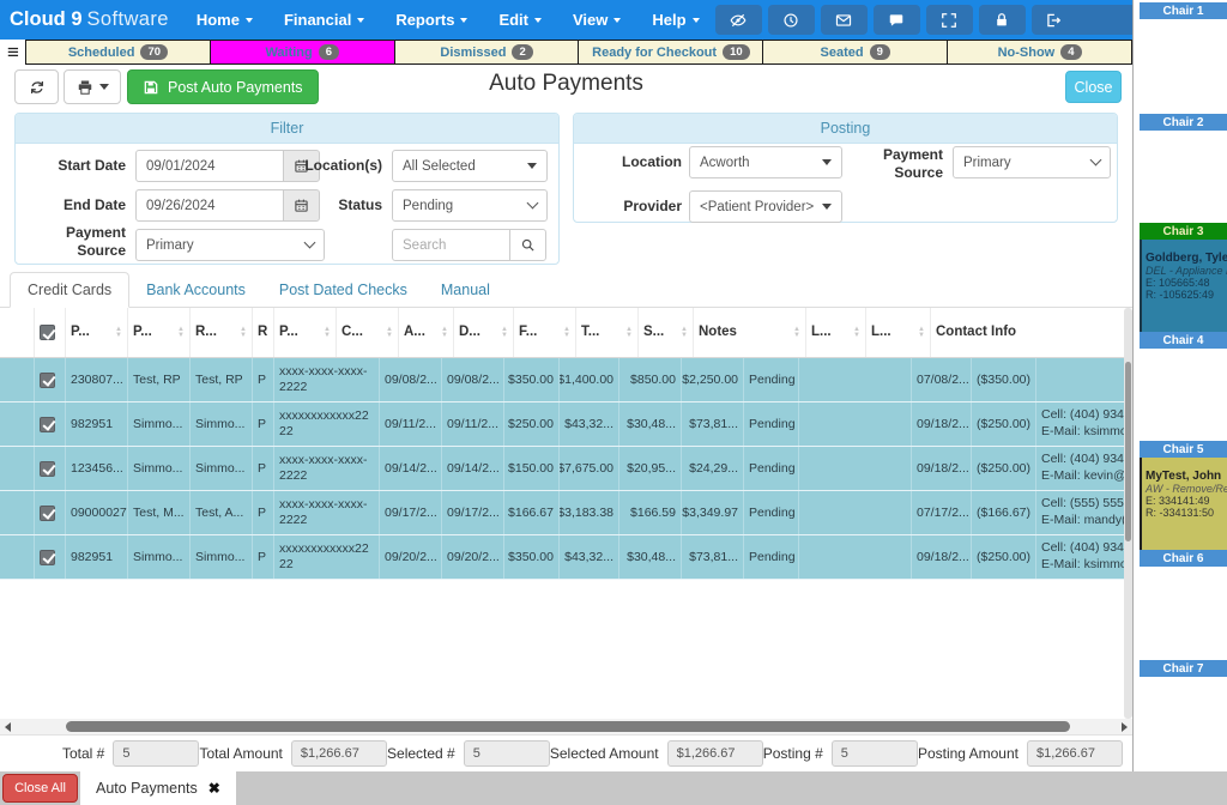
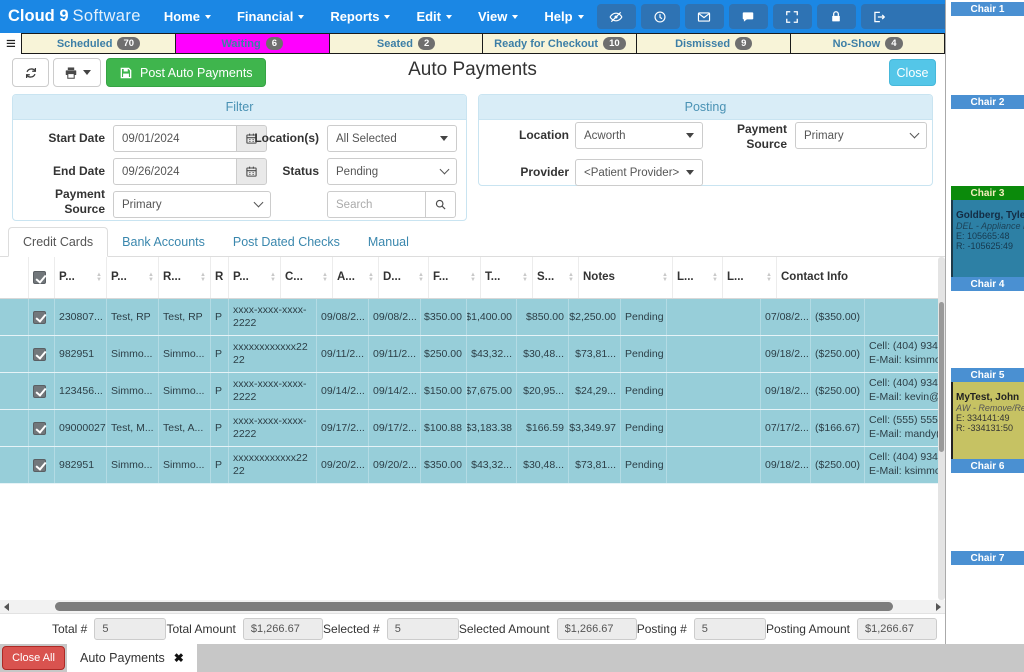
  Cloud 9 Software
  Home
  Financial
  Reports
  Edit
  View
  Help
  Scheduled
  70
  Waiting
  6
- Dismissed
+ Seated
  2
  Ready for Checkout
  10
- Seated
+ Dismissed
  9
  No-Show
  4
  Post Auto Payments
  Auto Payments
  Close
  Filter
  Start Date
  09/01/2024
  End Date
  09/26/2024
  Payment Source
  Primary
  Location(s)
  All Selected
  Status
  Pending
  Search
  Posting
  Location
  Acworth
  Provider
  <Patient Provider>
  Payment Source
  Primary
  Credit Cards
  Bank Accounts
  Post Dated Checks
  Manual
  P...
  P...
  R...
  R
  P...
  C...
  A...
  D...
  F...
  T...
  S...
  Notes
  L...
  L...
  Contact Info
  230807...
  Test, RP
  Test, RP
  P
  xxxx-xxxx-xxxx-2222
  09/08/2...
  09/08/2...
  $350.00
  $1,400.00
  $850.00
  $2,250.00
  Pending
  07/08/2...
  ($350.00)
  982951
  Simmo...
  Simmo...
  P
  xxxxxxxxxxxx2222
  09/11/2...
  09/11/2...
  $250.00
  $43,32...
  $30,48...
  $73,81...
  Pending
  09/18/2...
  ($250.00)
  Cell: (404) 934
  E-Mail: ksimm
  123456...
  Simmo...
  Simmo...
  P
  xxxx-xxxx-xxxx-2222
  09/14/2...
  09/14/2...
  $150.00
  $7,675.00
  $20,95...
  $24,29...
  Pending
  09/18/2...
  ($250.00)
  Cell: (404) 934
  E-Mail: kevin@
  09000027
  Test, M...
  Test, A...
  P
  xxxx-xxxx-xxxx-2222
  09/17/2...
  09/17/2...
- $166.67
+ $100.88
  $3,183.38
  $166.59
  $3,349.97
  Pending
  07/17/2...
  ($166.67)
  Cell: (555) 555
  E-Mail: mandy
  982951
  Simmo...
  Simmo...
  P
  xxxxxxxxxxxx2222
  09/20/2...
  09/20/2...
  $350.00
  $43,32...
  $30,48...
  $73,81...
  Pending
  09/18/2...
  ($250.00)
  Cell: (404) 934
  E-Mail: ksimm
  Total #
  5
  Total Amount
  $1,266.67
  Selected #
  5
  Selected Amount
  $1,266.67
  Posting #
  5
  Posting Amount
  $1,266.67
  Close All
  Auto Payments
  Chair 1
  Chair 2
  Chair 3
  Goldberg, Tyle
  DEL - Appliance
  E: 105665:48
  R: -105625:49
  Chair 4
  Chair 5
  MyTest, John
  AW - Remove/Re
  E: 334141:49
  R: -334131:50
  Chair 6
  Chair 7
